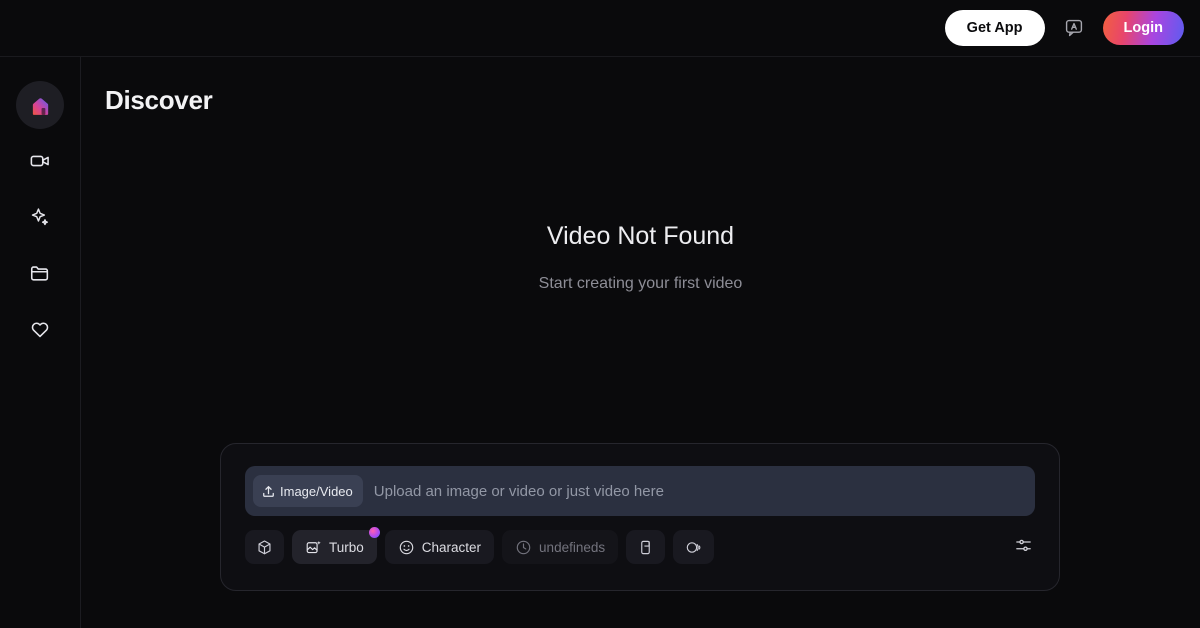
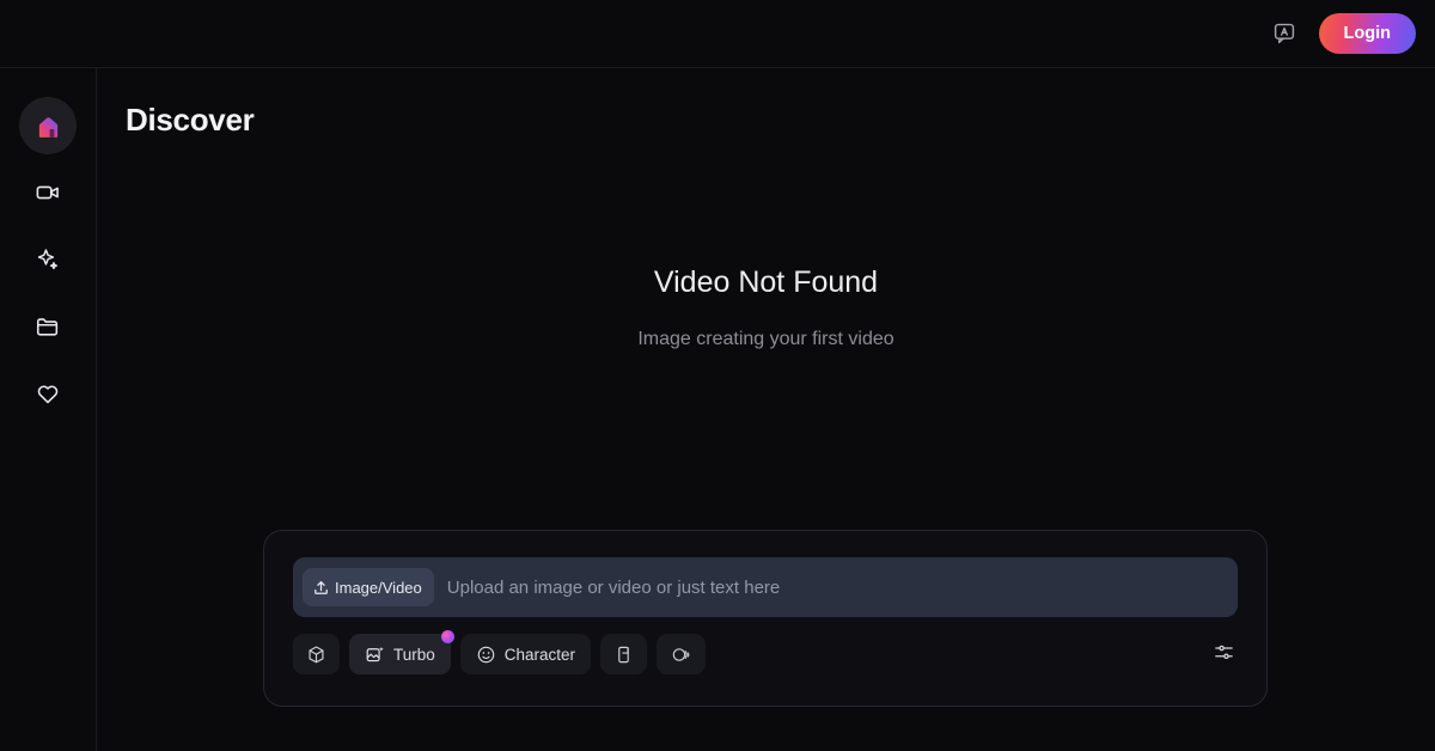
- Get App
  Login
  Discover
  Video Not Found
- Start creating your first video
+ Image creating your first video
  Image/Video
- Upload an image or video or just video here
+ Upload an image or video or just text here
  Turbo
  Character
- undefineds
